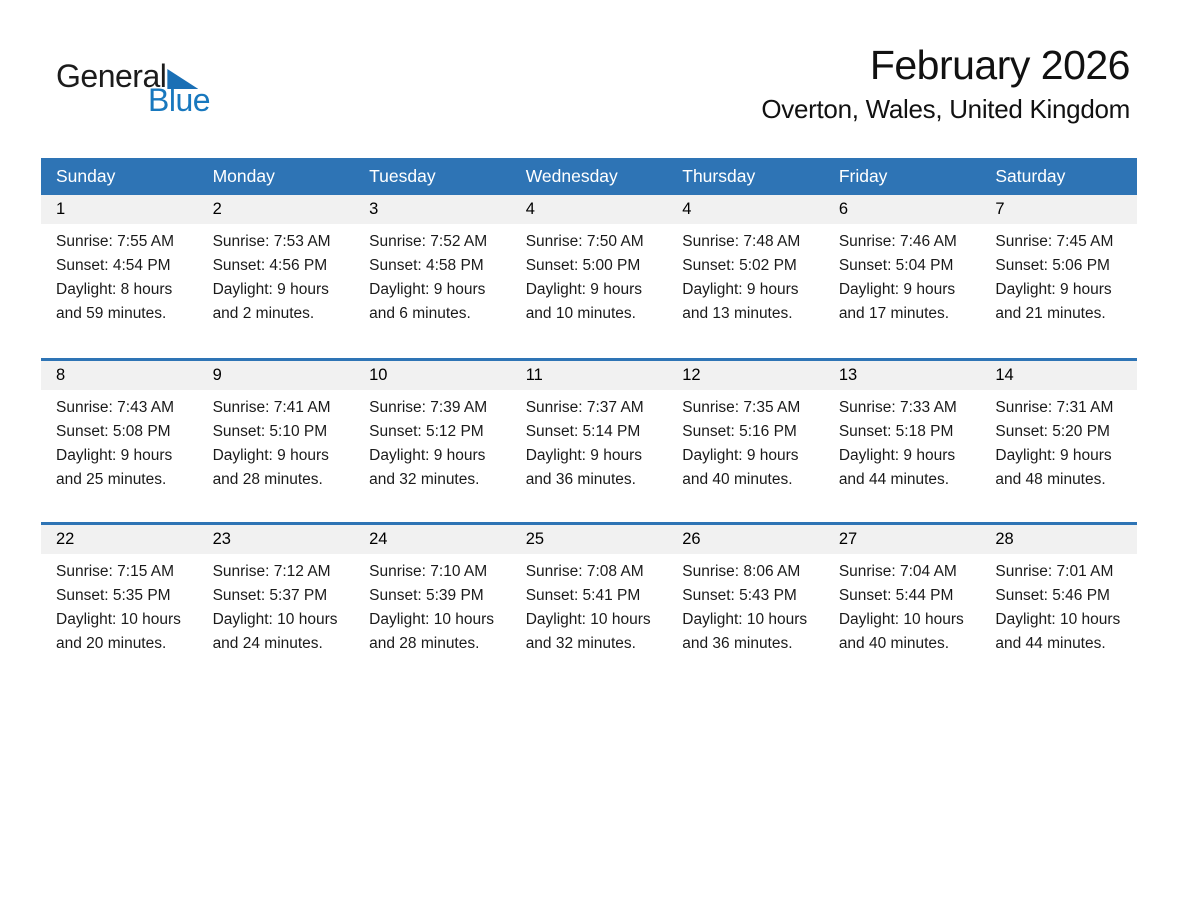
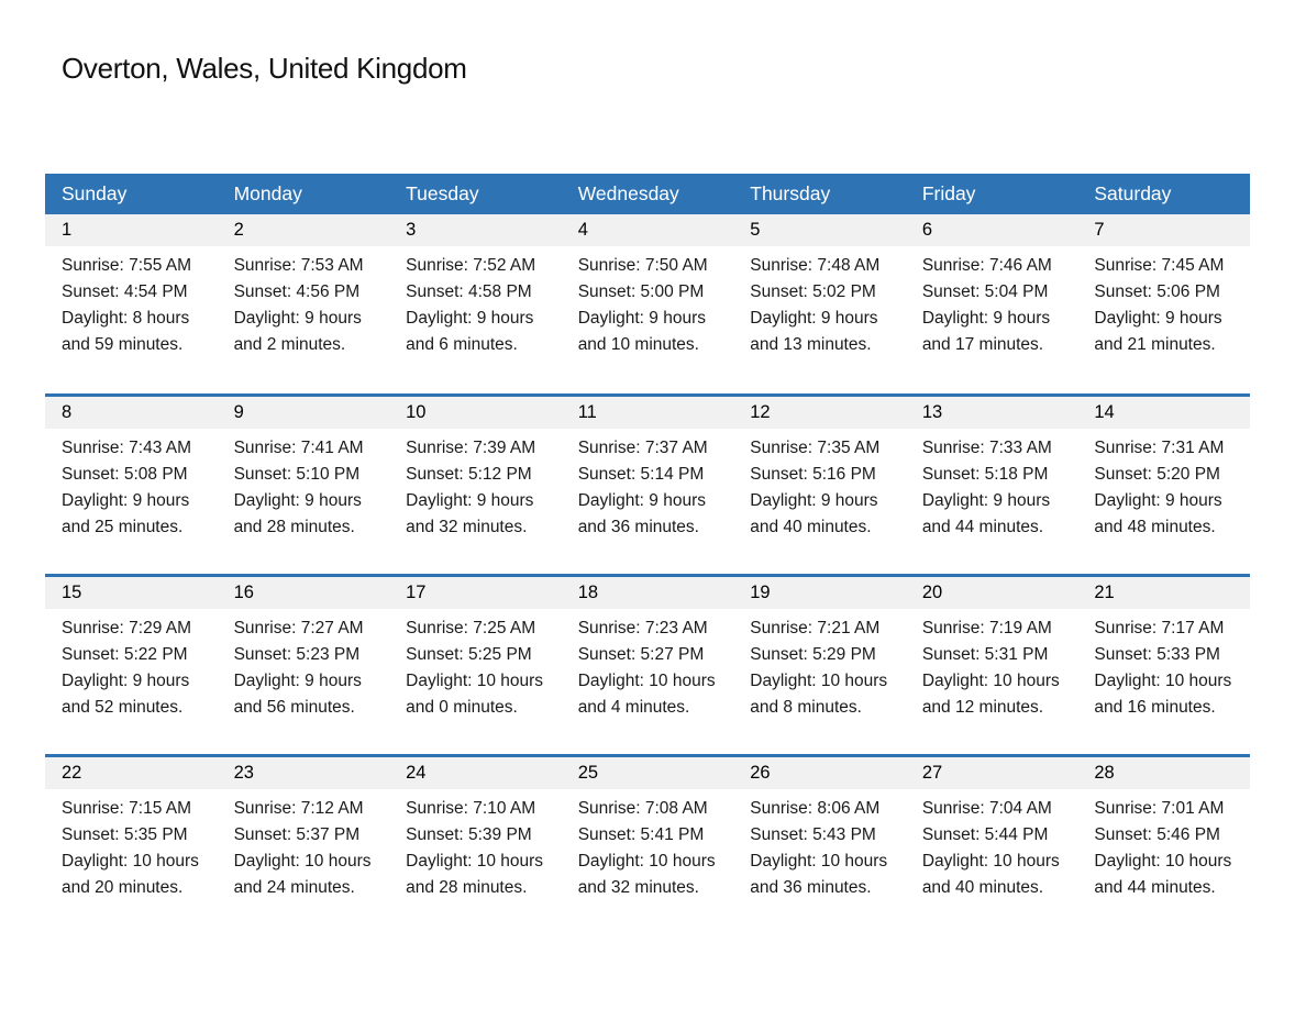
- General
- Blue
- February 2026
  Overton, Wales, United Kingdom
  Sunday	Monday	Tuesday	Wednesday	Thursday	Friday	Saturday
- 1 Sunrise: 7:55 AM Sunset: 4:54 PM Daylight: 8 hours and 59 minutes.	2 Sunrise: 7:53 AM Sunset: 4:56 PM Daylight: 9 hours and 2 minutes.	3 Sunrise: 7:52 AM Sunset: 4:58 PM Daylight: 9 hours and 6 minutes.	4 Sunrise: 7:50 AM Sunset: 5:00 PM Daylight: 9 hours and 10 minutes.	4 Sunrise: 7:48 AM Sunset: 5:02 PM Daylight: 9 hours and 13 minutes.	6 Sunrise: 7:46 AM Sunset: 5:04 PM Daylight: 9 hours and 17 minutes.	7 Sunrise: 7:45 AM Sunset: 5:06 PM Daylight: 9 hours and 21 minutes.
+ 1 Sunrise: 7:55 AM Sunset: 4:54 PM Daylight: 8 hours and 59 minutes.	2 Sunrise: 7:53 AM Sunset: 4:56 PM Daylight: 9 hours and 2 minutes.	3 Sunrise: 7:52 AM Sunset: 4:58 PM Daylight: 9 hours and 6 minutes.	4 Sunrise: 7:50 AM Sunset: 5:00 PM Daylight: 9 hours and 10 minutes.	5 Sunrise: 7:48 AM Sunset: 5:02 PM Daylight: 9 hours and 13 minutes.	6 Sunrise: 7:46 AM Sunset: 5:04 PM Daylight: 9 hours and 17 minutes.	7 Sunrise: 7:45 AM Sunset: 5:06 PM Daylight: 9 hours and 21 minutes.
  8 Sunrise: 7:43 AM Sunset: 5:08 PM Daylight: 9 hours and 25 minutes.	9 Sunrise: 7:41 AM Sunset: 5:10 PM Daylight: 9 hours and 28 minutes.	10 Sunrise: 7:39 AM Sunset: 5:12 PM Daylight: 9 hours and 32 minutes.	11 Sunrise: 7:37 AM Sunset: 5:14 PM Daylight: 9 hours and 36 minutes.	12 Sunrise: 7:35 AM Sunset: 5:16 PM Daylight: 9 hours and 40 minutes.	13 Sunrise: 7:33 AM Sunset: 5:18 PM Daylight: 9 hours and 44 minutes.	14 Sunrise: 7:31 AM Sunset: 5:20 PM Daylight: 9 hours and 48 minutes.
+ 15 Sunrise: 7:29 AM Sunset: 5:22 PM Daylight: 9 hours and 52 minutes.	16 Sunrise: 7:27 AM Sunset: 5:23 PM Daylight: 9 hours and 56 minutes.	17 Sunrise: 7:25 AM Sunset: 5:25 PM Daylight: 10 hours and 0 minutes.	18 Sunrise: 7:23 AM Sunset: 5:27 PM Daylight: 10 hours and 4 minutes.	19 Sunrise: 7:21 AM Sunset: 5:29 PM Daylight: 10 hours and 8 minutes.	20 Sunrise: 7:19 AM Sunset: 5:31 PM Daylight: 10 hours and 12 minutes.	21 Sunrise: 7:17 AM Sunset: 5:33 PM Daylight: 10 hours and 16 minutes.
  22 Sunrise: 7:15 AM Sunset: 5:35 PM Daylight: 10 hours and 20 minutes.	23 Sunrise: 7:12 AM Sunset: 5:37 PM Daylight: 10 hours and 24 minutes.	24 Sunrise: 7:10 AM Sunset: 5:39 PM Daylight: 10 hours and 28 minutes.	25 Sunrise: 7:08 AM Sunset: 5:41 PM Daylight: 10 hours and 32 minutes.	26 Sunrise: 8:06 AM Sunset: 5:43 PM Daylight: 10 hours and 36 minutes.	27 Sunrise: 7:04 AM Sunset: 5:44 PM Daylight: 10 hours and 40 minutes.	28 Sunrise: 7:01 AM Sunset: 5:46 PM Daylight: 10 hours and 44 minutes.
